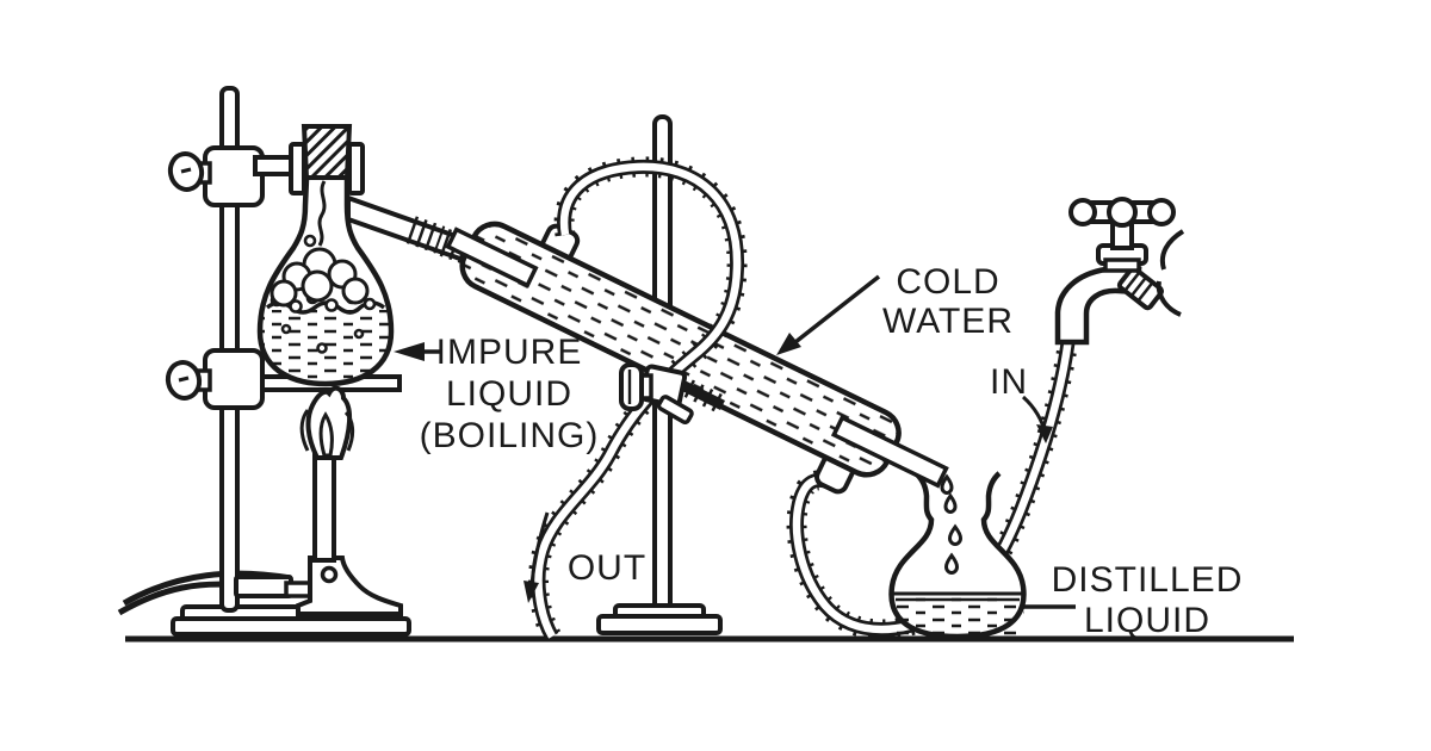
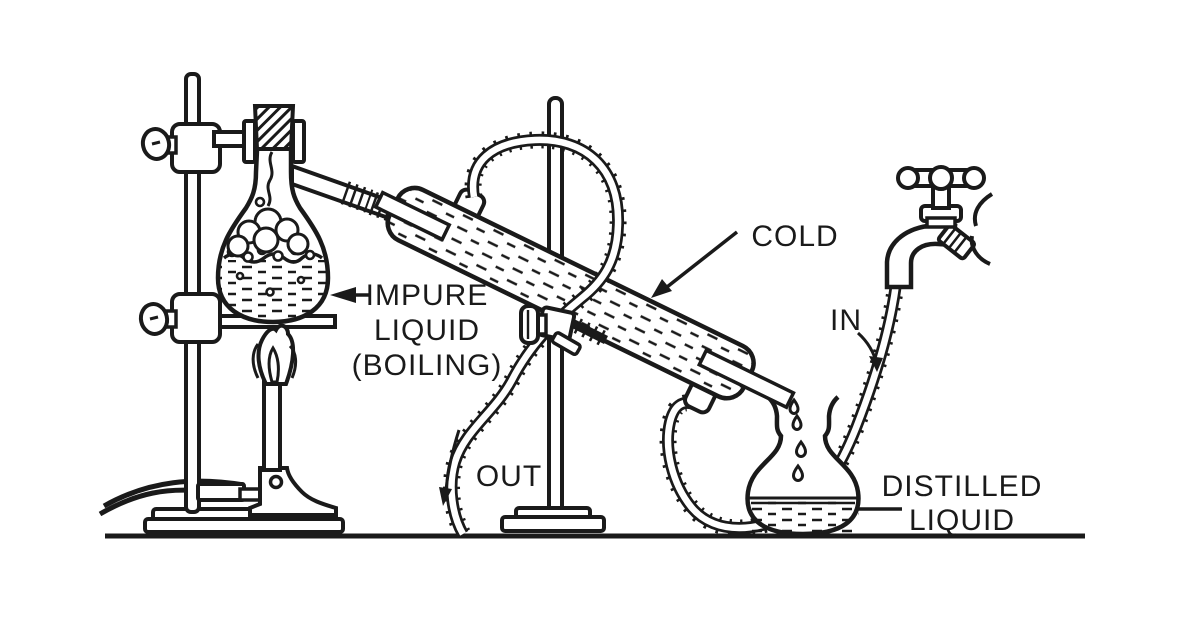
  IMPURE
  LIQUID
  (BOILING)
  COLD
- WATER
  IN
  OUT
  DISTILLED
  LIQUID
